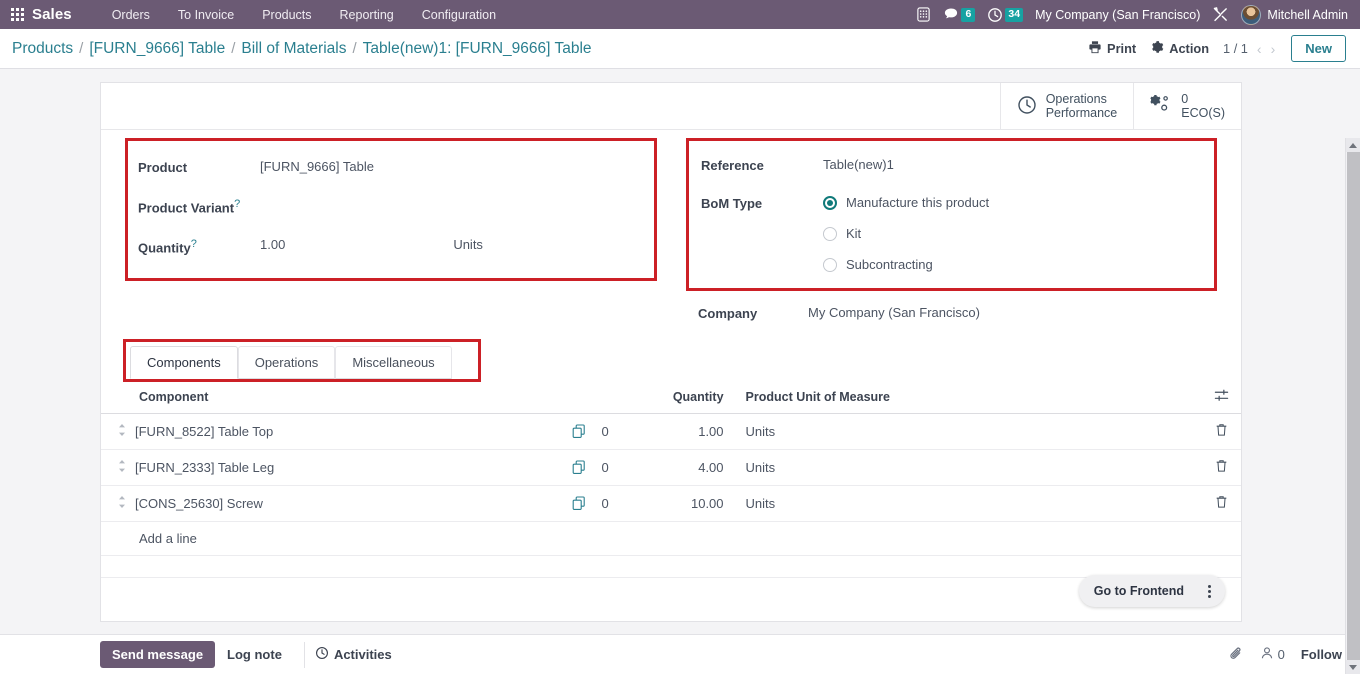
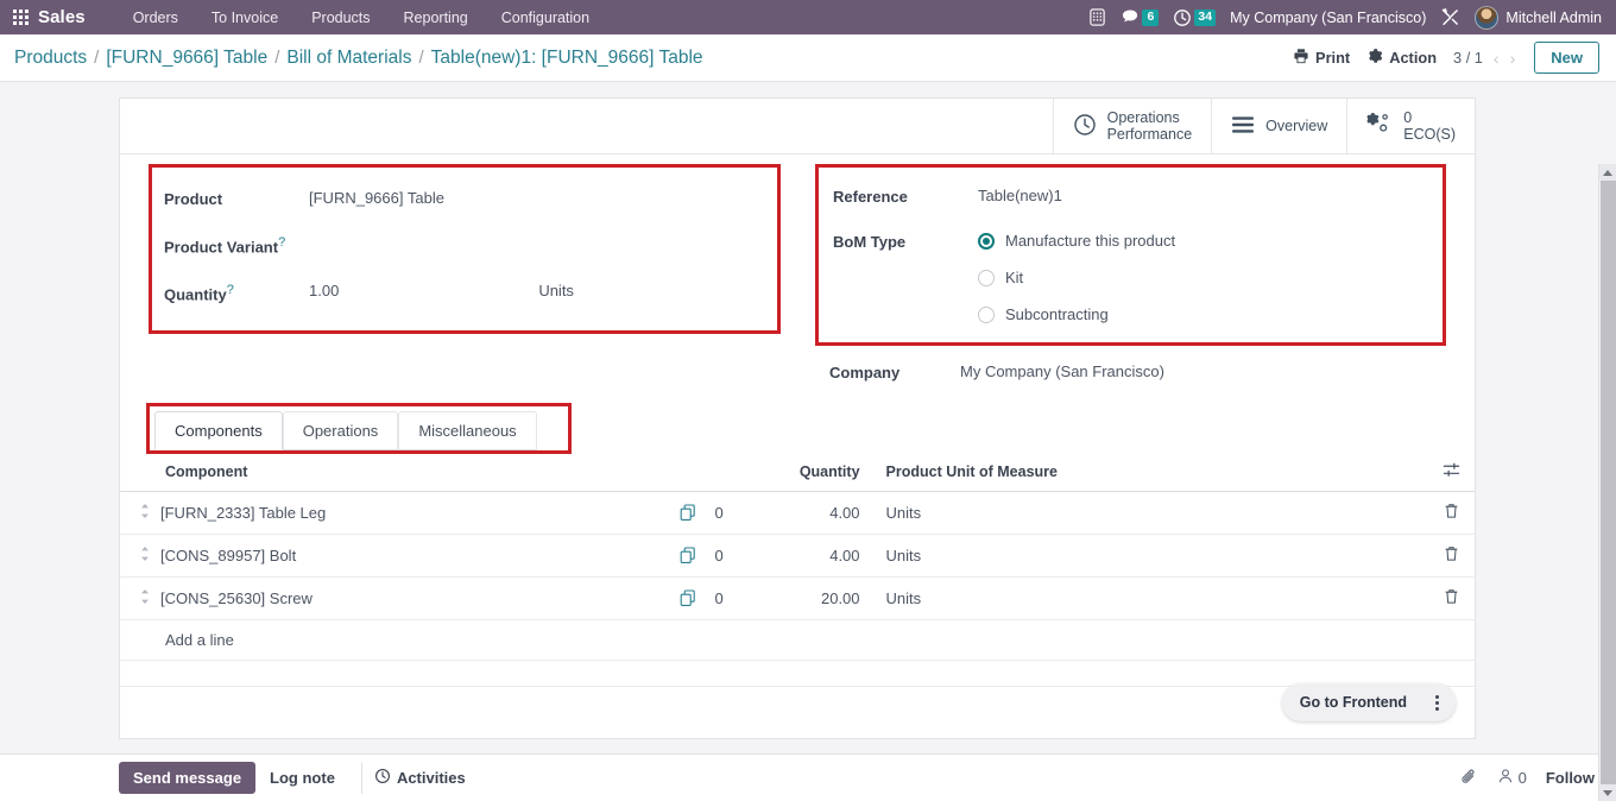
  Sales
  Orders
  To Invoice
  Products
  Reporting
  Configuration
  6
  34
  My Company (San Francisco)
  Mitchell Admin
  Products
  /
  [FURN_9666] Table
  /
  Bill of Materials
  /
  Table(new)1: [FURN_9666] Table
  Print
  Action
- 1 / 1
+ 3 / 1
  ‹
  ›
  New
  Operations
  Performance
+ Overview
  0
  ECO(S)
  Product
  [FURN_9666] Table
  Product Variant?
  Quantity?
  1.00
  Units
  Reference
  Table(new)1
  BoM Type
  Manufacture this product
  Kit
  Subcontracting
  Company
  My Company (San Francisco)
  Components
  Operations
  Miscellaneous
  	Component			Quantity	Product Unit of Measure
- 	[FURN_8522] Table Top		0	1.00	Units
  	[FURN_2333] Table Leg		0	4.00	Units
+ 	[CONS_89957] Bolt		0	4.00	Units
- 	[CONS_25630] Screw		0	10.00	Units
+ 	[CONS_25630] Screw		0	20.00	Units
  Add a line
  Go to Frontend
  Send message
  Log note
  Activities
  0
  Follow
